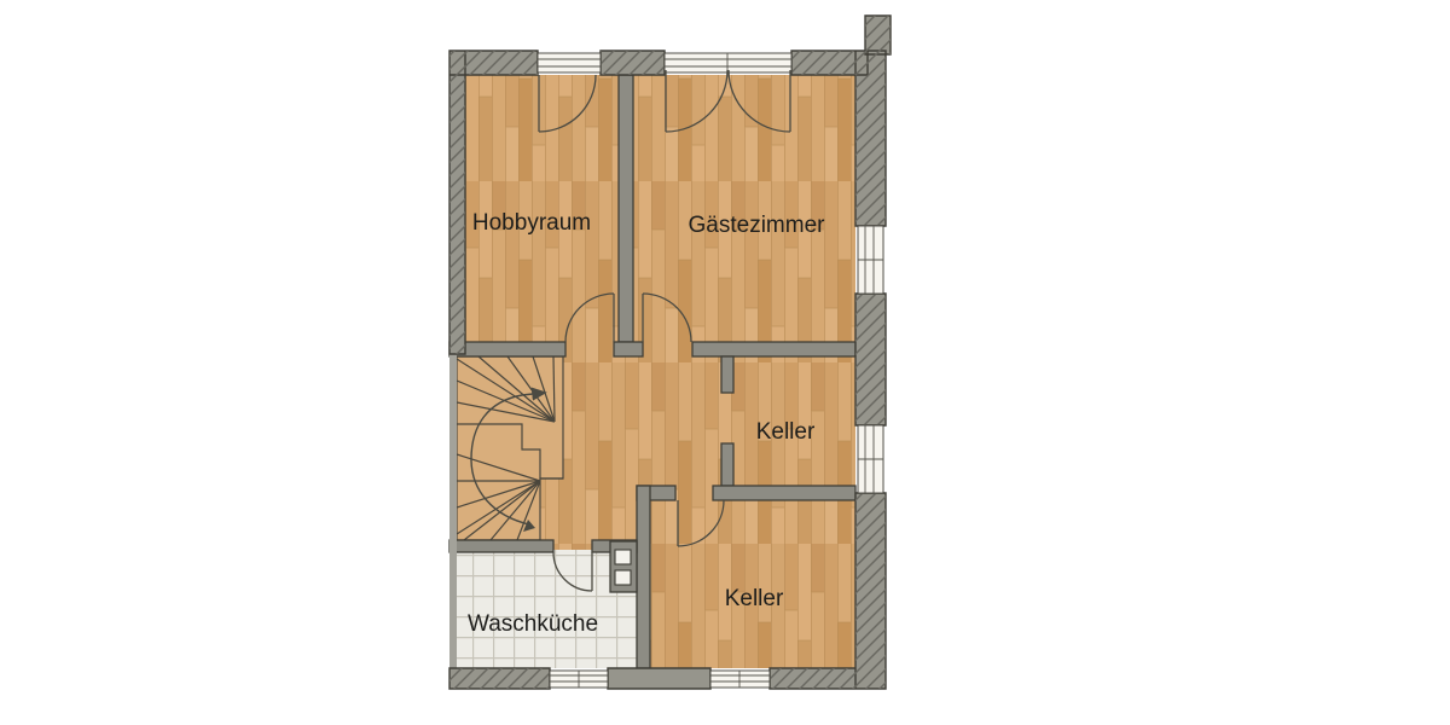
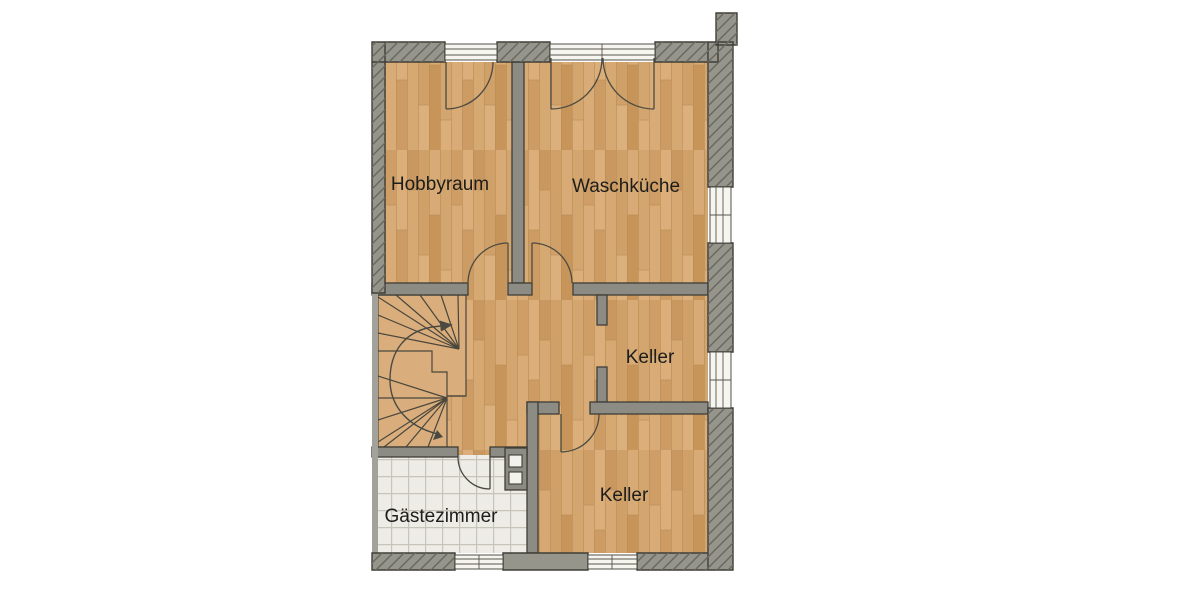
  Hobbyraum
- Gästezimmer
+ Waschküche
  Keller
  Keller
- Waschküche
+ Gästezimmer
